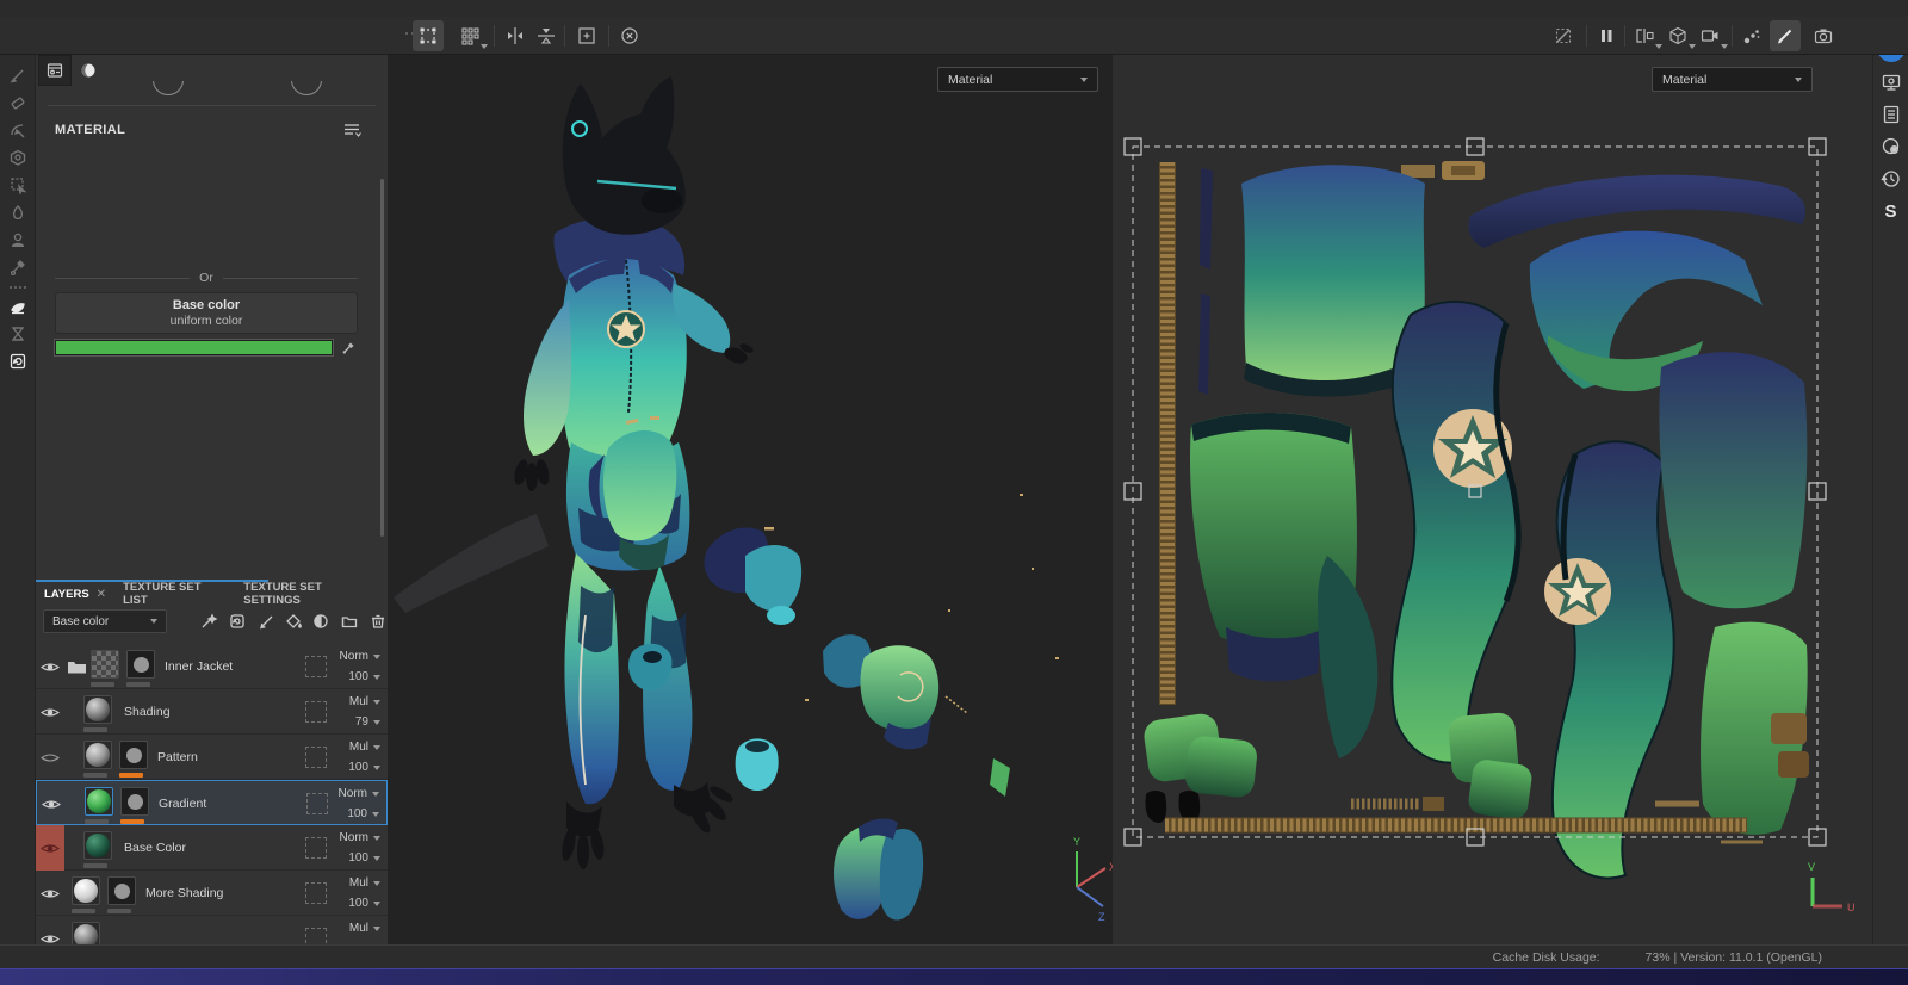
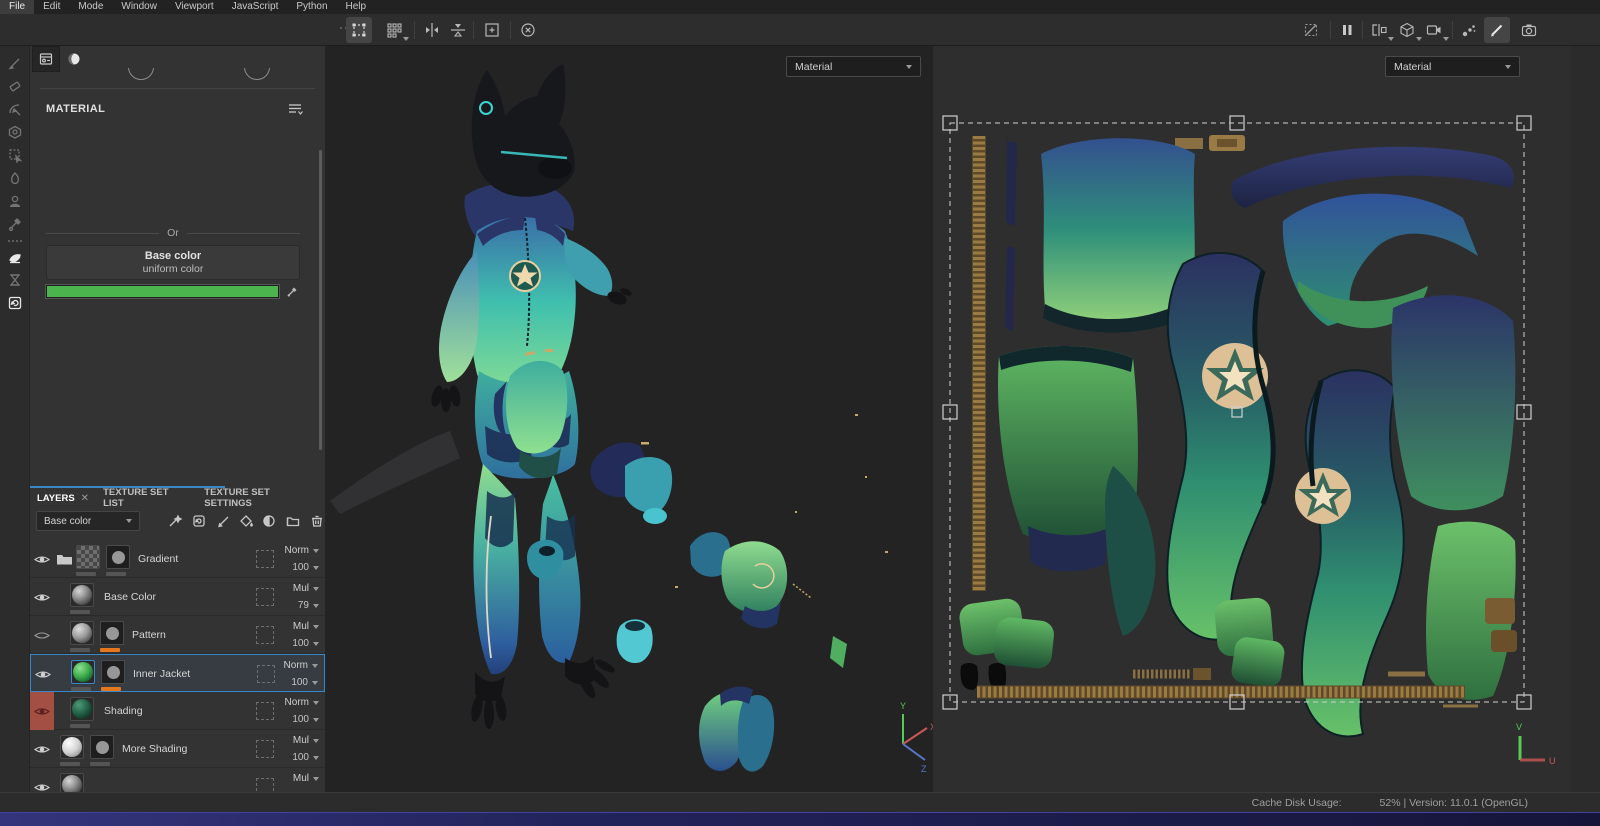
+ File
+ Edit
+ Mode
+ Window
+ Viewport
+ JavaScript
+ Python
+ Help
  MATERIAL
  Or
  Base color
  uniform color
  LAYERS
  ✕
  TEXTURE SET LIST
  TEXTURE SET SETTINGS
  Base color
- Inner Jacket
+ Gradient
  Norm
  100
- Shading
+ Base Color
  Mul
  79
  Pattern
  Mul
  100
- Gradient
+ Inner Jacket
  Norm
  100
- Base Color
+ Shading
  Norm
  100
  More Shading
  Mul
  100
  Mul
  Material
  Y
  Z
  Material
  V
  U
- S
  Cache Disk Usage:
- 73% | Version: 11.0.1 (OpenGL)
+ 52% | Version: 11.0.1 (OpenGL)
